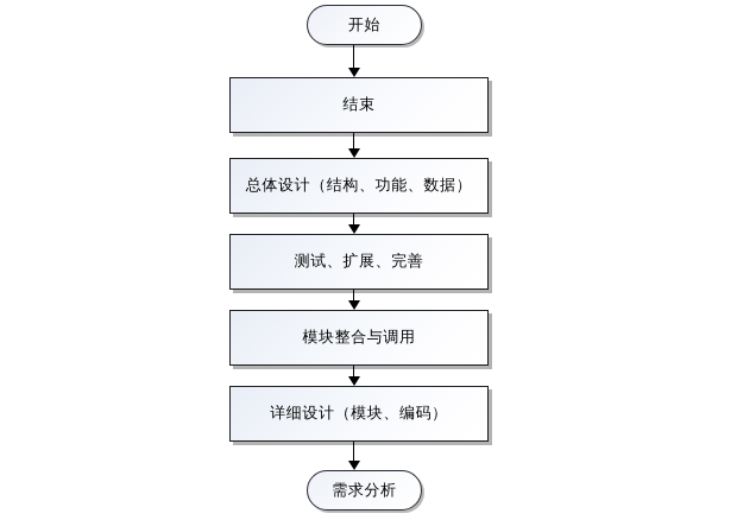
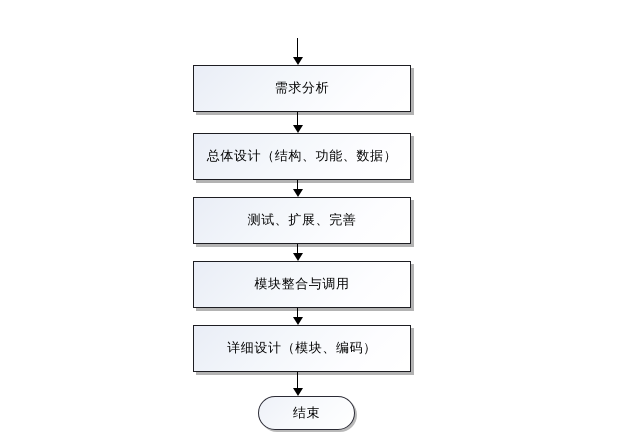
- 开始
- 结束
+ 需求分析
  总体设计（结构、功能、数据）
  测试、扩展、完善
  模块整合与调用
  详细设计（模块、编码）
- 需求分析
+ 结束
